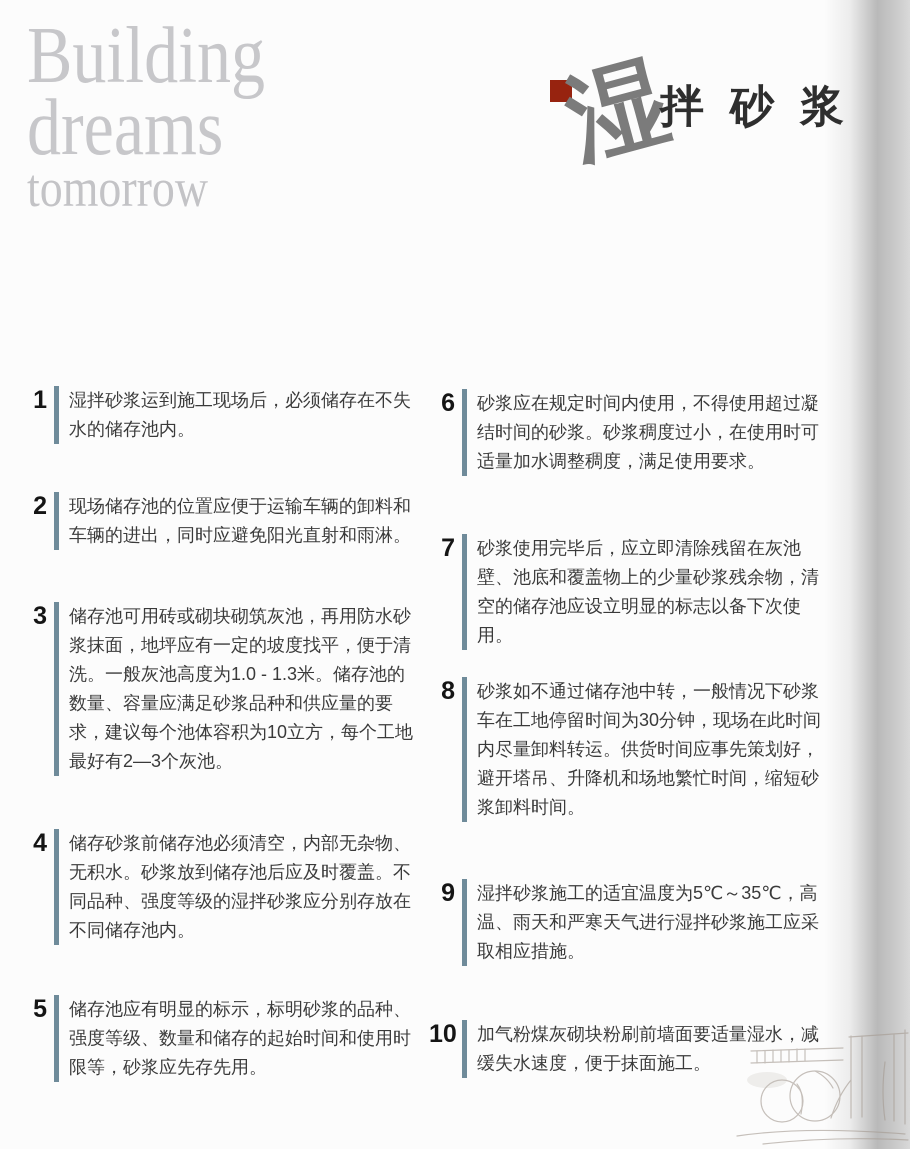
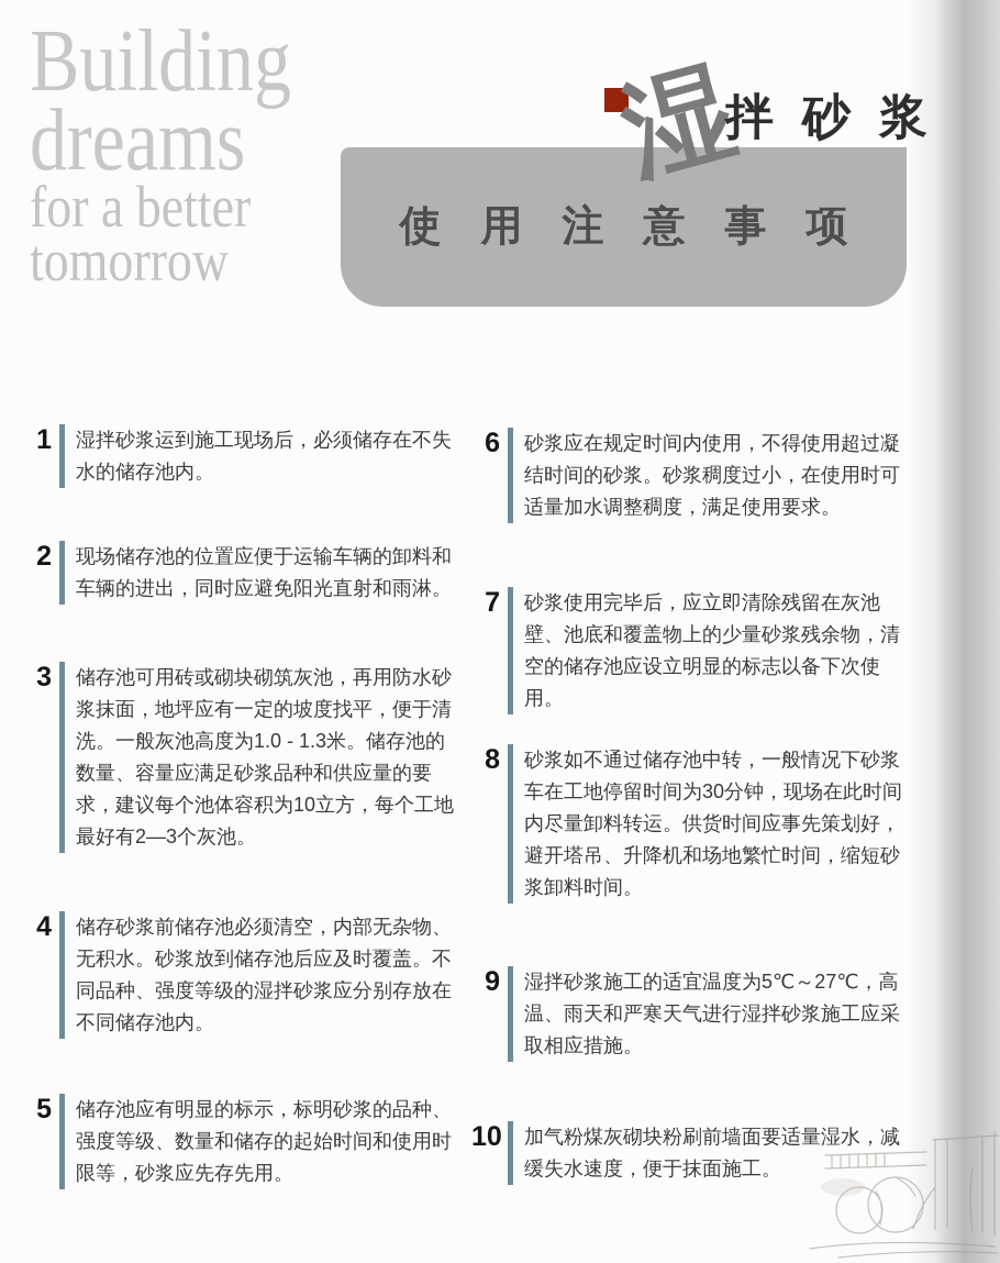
  Building
  dreams
+ for a better
  tomorrow
  拌砂浆
+ 使用注意事项
  1
  湿拌砂浆运到施工现场后，必须储存在不失水的储存池内。
  2
  现场储存池的位置应便于运输车辆的卸料和车辆的进出，同时应避免阳光直射和雨淋。
  3
  储存池可用砖或砌块砌筑灰池，再用防水砂浆抹面，地坪应有一定的坡度找平，便于清洗。一般灰池高度为1.0 - 1.3米。储存池的数量、容量应满足砂浆品种和供应量的要求，建议每个池体容积为10立方，每个工地最好有2—3个灰池。
  4
  储存砂浆前储存池必须清空，内部无杂物、无积水。砂浆放到储存池后应及时覆盖。不同品种、强度等级的湿拌砂浆应分别存放在不同储存池内。
  5
  储存池应有明显的标示，标明砂浆的品种、强度等级、数量和储存的起始时间和使用时限等，砂浆应先存先用。
  6
  砂浆应在规定时间内使用，不得使用超过凝结时间的砂浆。砂浆稠度过小，在使用时可适量加水调整稠度，满足使用要求。
  7
  砂浆使用完毕后，应立即清除残留在灰池壁、池底和覆盖物上的少量砂浆残余物，清空的储存池应设立明显的标志以备下次使用。
  8
  砂浆如不通过储存池中转，一般情况下砂浆车在工地停留时间为30分钟，现场在此时间内尽量卸料转运。供货时间应事先策划好，避开塔吊、升降机和场地繁忙时间，缩短砂浆卸料时间。
  9
- 湿拌砂浆施工的适宜温度为5℃～35℃，高温、雨天和严寒天气进行湿拌砂浆施工应采取相应措施。
+ 湿拌砂浆施工的适宜温度为5℃～27℃，高温、雨天和严寒天气进行湿拌砂浆施工应采取相应措施。
  10
  加气粉煤灰砌块粉刷前墙面要适量湿水，减缓失水速度，便于抹面施工。
